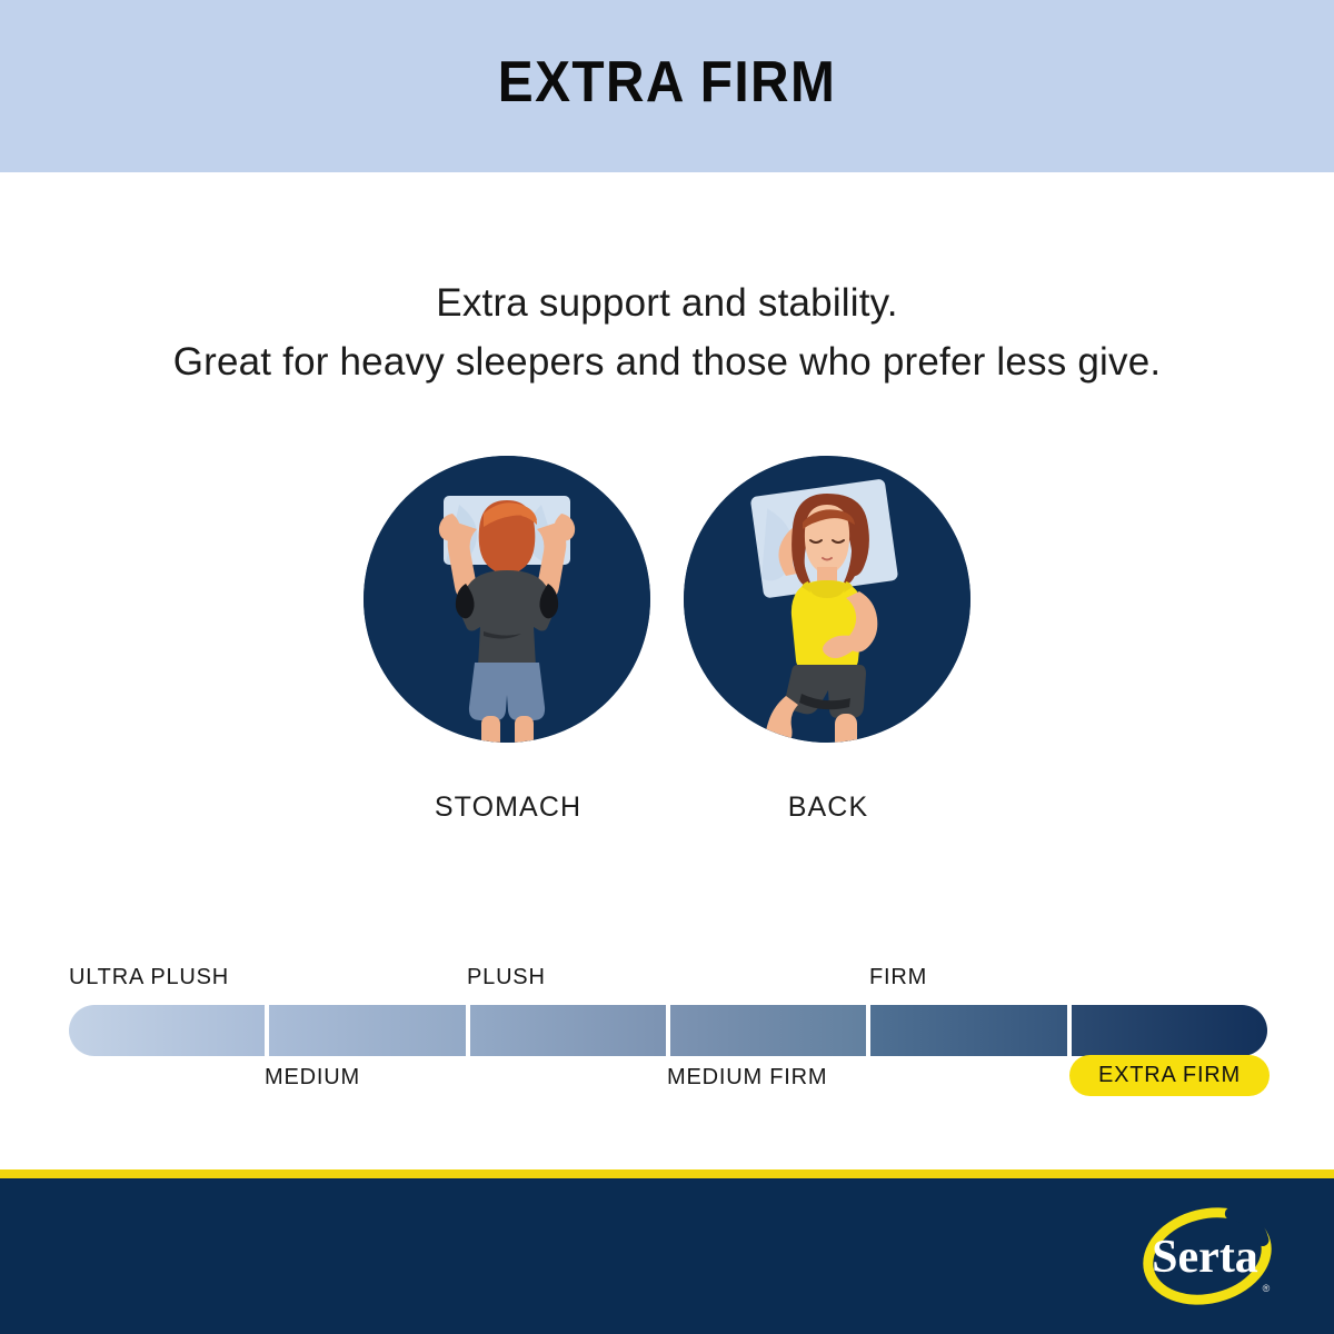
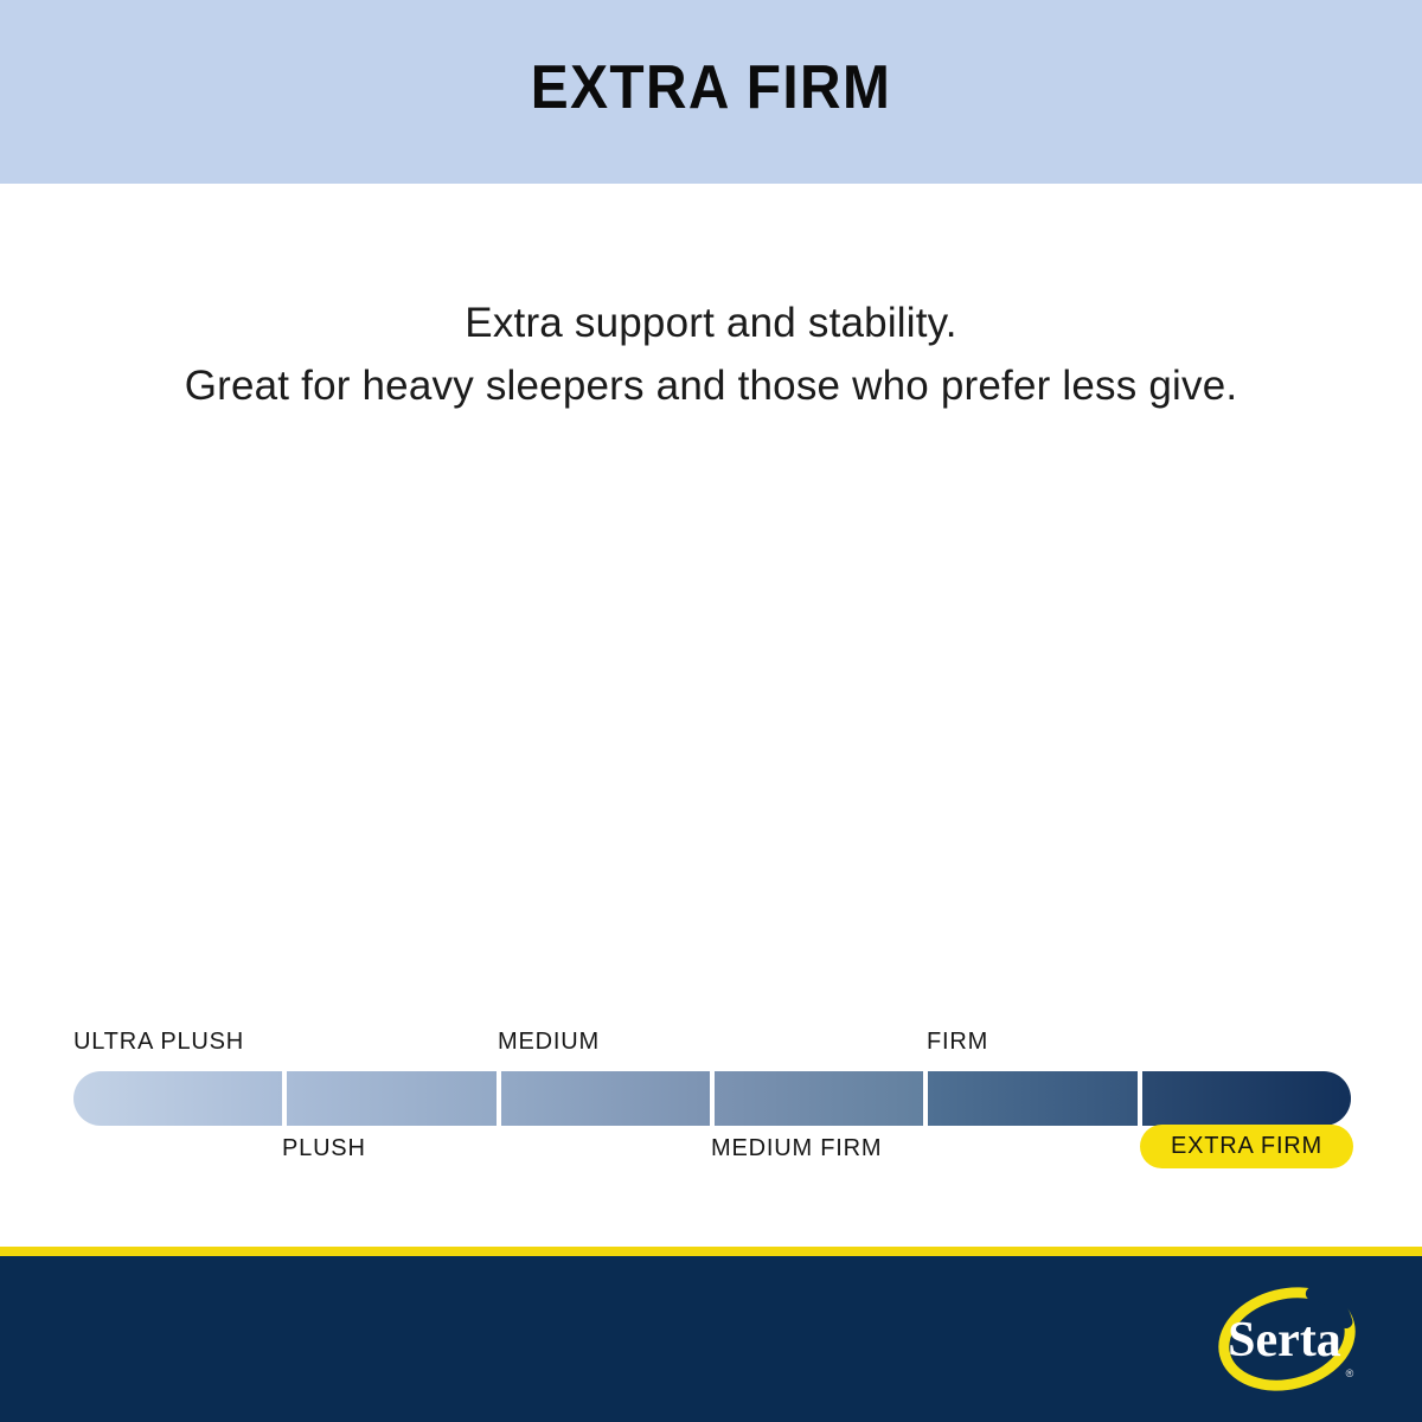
  EXTRA FIRM
  Extra support and stability.
  Great for heavy sleepers and those who prefer less give.
- STOMACH
- BACK
  ULTRA PLUSH
- PLUSH
+ MEDIUM
  FIRM
- MEDIUM
+ PLUSH
  MEDIUM FIRM
  EXTRA FIRM
  Serta
  ®
